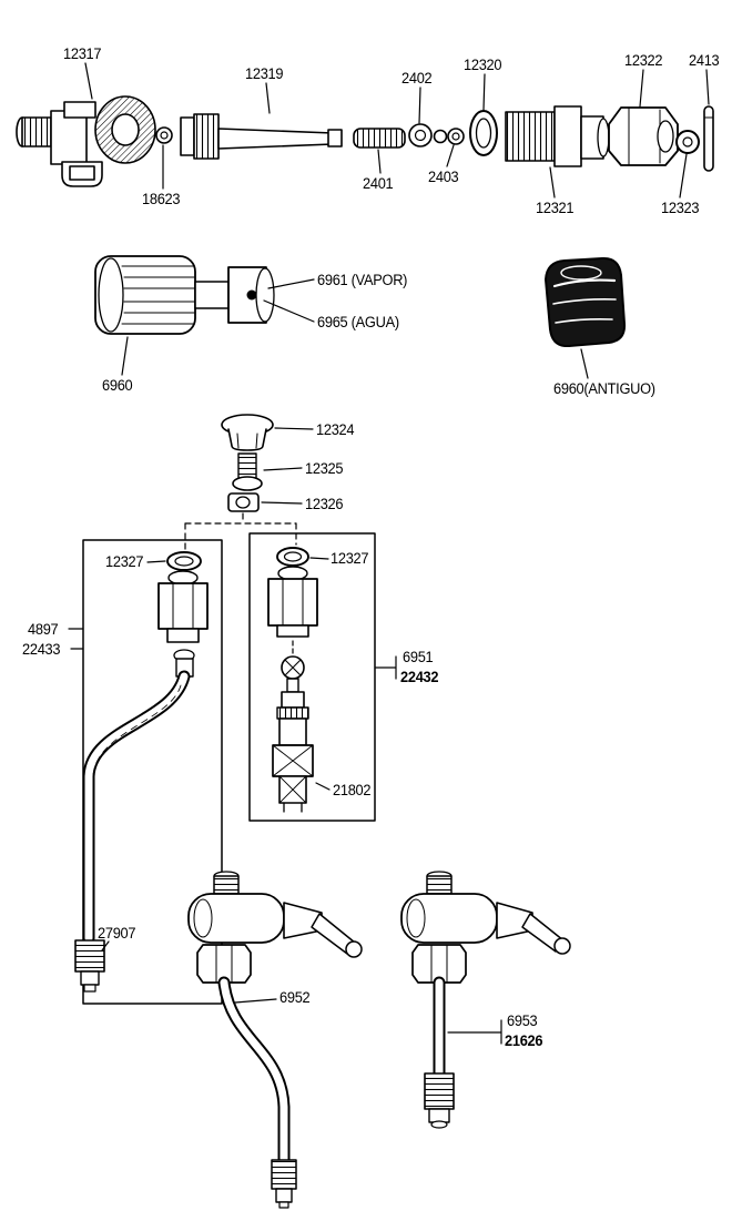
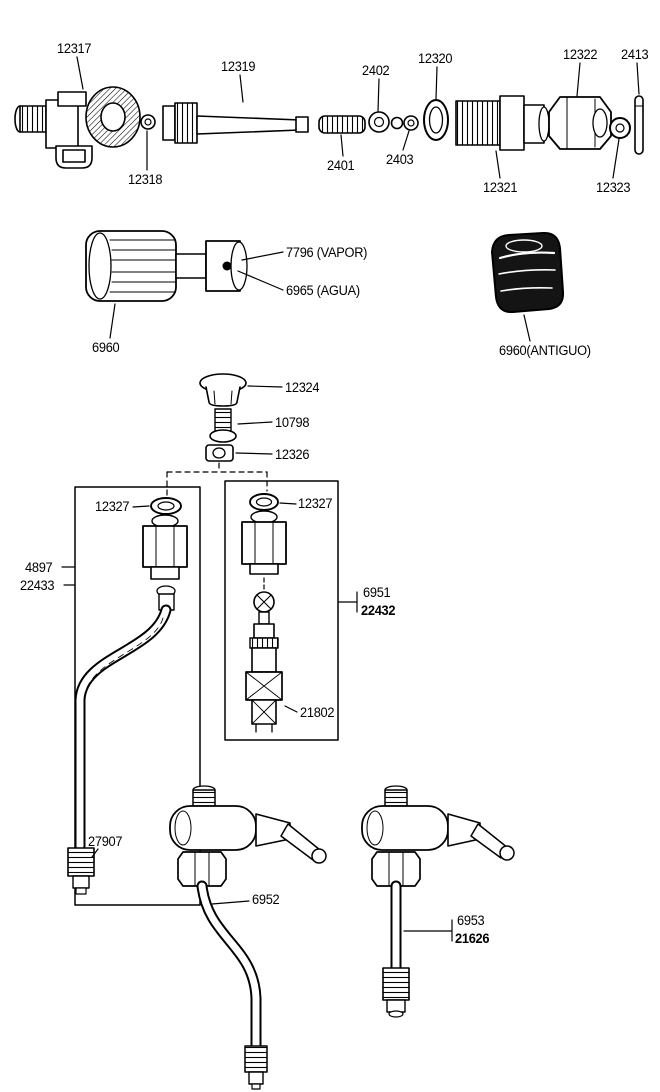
  12317
  12319
  2402
  12320
  12322
  2413
  2401
  2403
- 18623
+ 12318
  12321
  12323
- 6961 (VAPOR)
+ 7796 (VAPOR)
  6965 (AGUA)
  6960
  6960(ANTIGUO)
  12324
- 12325
+ 10798
  12326
  12327
  12327
  4897
  22433
  6951
  22432
  21802
  27907
  6952
  6953
  21626
